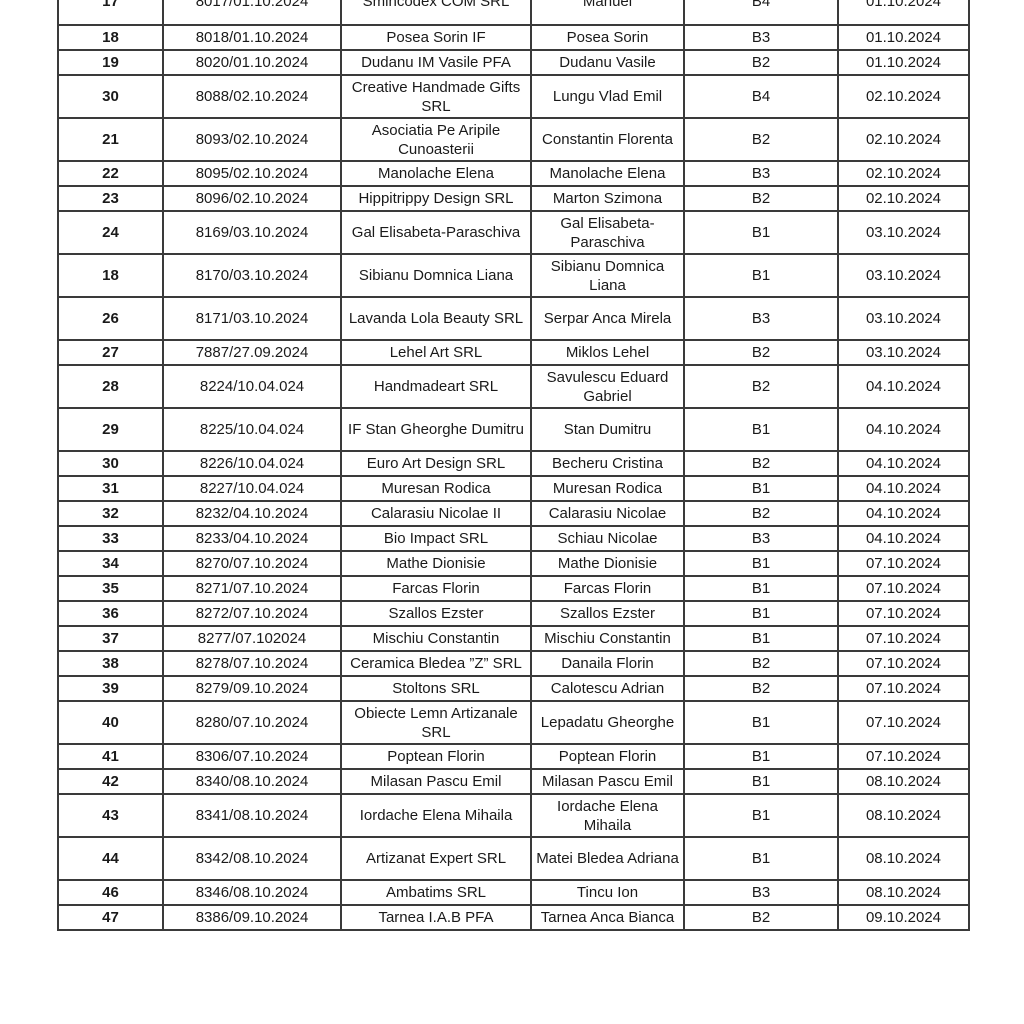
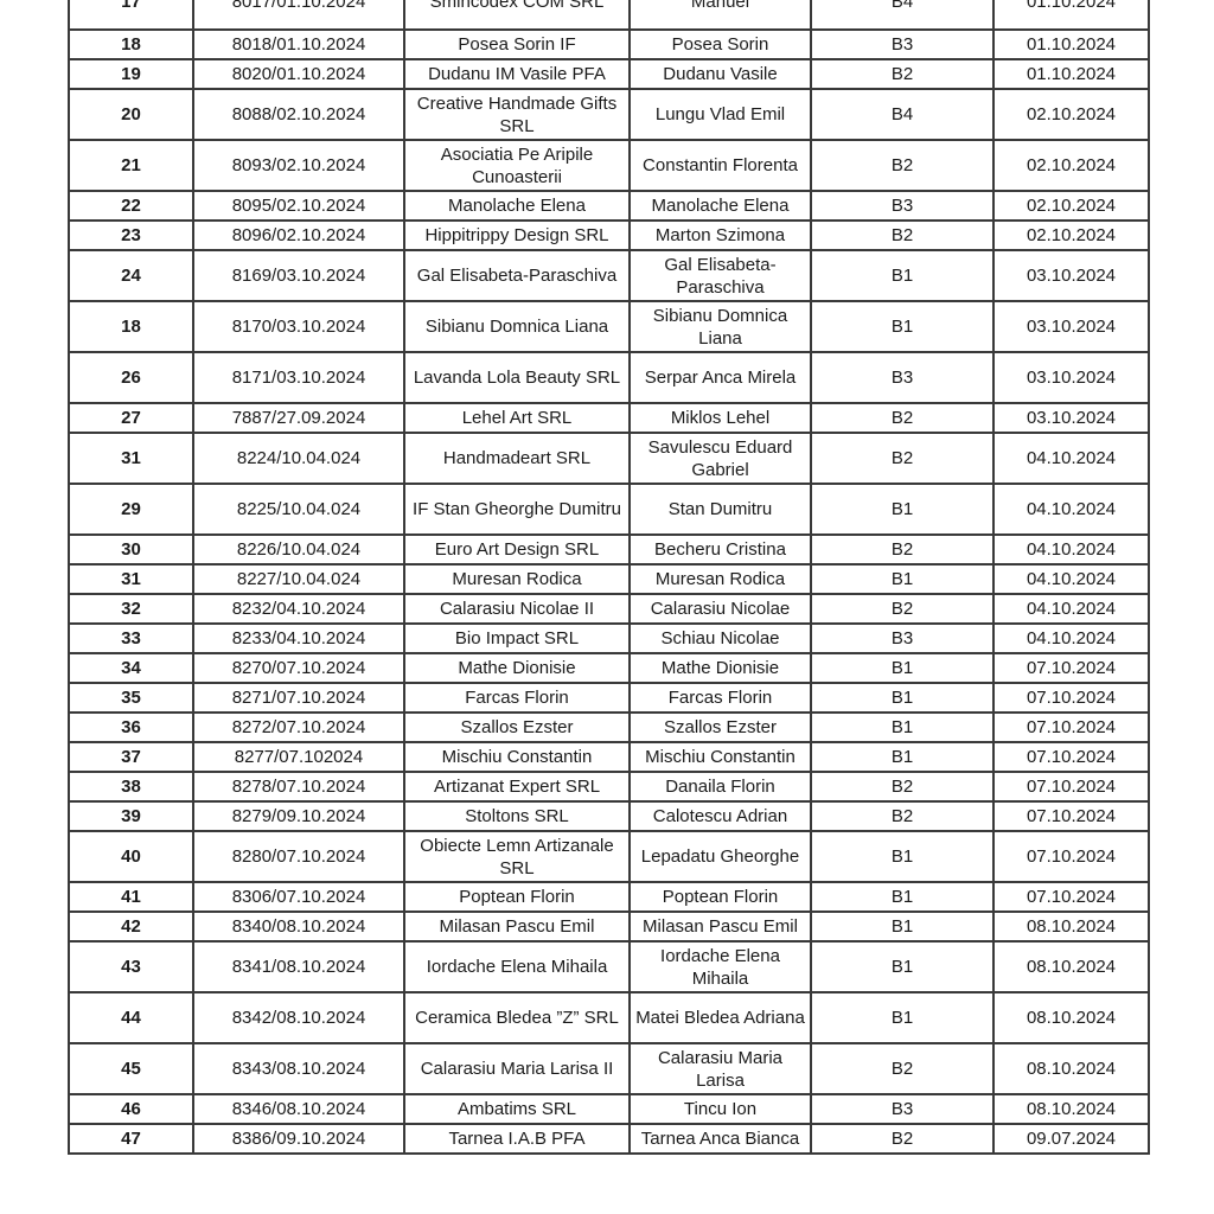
  17	8017/01.10.2024	Smincodex COM SRL	Manuel	B4	01.10.2024
  18	8018/01.10.2024	Posea Sorin IF	Posea Sorin	B3	01.10.2024
  19	8020/01.10.2024	Dudanu IM Vasile PFA	Dudanu Vasile	B2	01.10.2024
- 30	8088/02.10.2024	Creative Handmade Gifts SRL	Lungu Vlad Emil	B4	02.10.2024
+ 20	8088/02.10.2024	Creative Handmade Gifts SRL	Lungu Vlad Emil	B4	02.10.2024
  21	8093/02.10.2024	Asociatia Pe Aripile Cunoasterii	Constantin Florenta	B2	02.10.2024
  22	8095/02.10.2024	Manolache Elena	Manolache Elena	B3	02.10.2024
  23	8096/02.10.2024	Hippitrippy Design SRL	Marton Szimona	B2	02.10.2024
  24	8169/03.10.2024	Gal Elisabeta-Paraschiva	Gal Elisabeta-Paraschiva	B1	03.10.2024
  18	8170/03.10.2024	Sibianu Domnica Liana	Sibianu Domnica Liana	B1	03.10.2024
  26	8171/03.10.2024	Lavanda Lola Beauty SRL	Serpar Anca Mirela	B3	03.10.2024
  27	7887/27.09.2024	Lehel Art SRL	Miklos Lehel	B2	03.10.2024
- 28	8224/10.04.024	Handmadeart SRL	Savulescu Eduard Gabriel	B2	04.10.2024
+ 31	8224/10.04.024	Handmadeart SRL	Savulescu Eduard Gabriel	B2	04.10.2024
  29	8225/10.04.024	IF Stan Gheorghe Dumitru	Stan Dumitru	B1	04.10.2024
  30	8226/10.04.024	Euro Art Design SRL	Becheru Cristina	B2	04.10.2024
  31	8227/10.04.024	Muresan Rodica	Muresan Rodica	B1	04.10.2024
  32	8232/04.10.2024	Calarasiu Nicolae II	Calarasiu Nicolae	B2	04.10.2024
  33	8233/04.10.2024	Bio Impact SRL	Schiau Nicolae	B3	04.10.2024
  34	8270/07.10.2024	Mathe Dionisie	Mathe Dionisie	B1	07.10.2024
  35	8271/07.10.2024	Farcas Florin	Farcas Florin	B1	07.10.2024
  36	8272/07.10.2024	Szallos Ezster	Szallos Ezster	B1	07.10.2024
  37	8277/07.102024	Mischiu Constantin	Mischiu Constantin	B1	07.10.2024
- 38	8278/07.10.2024	Ceramica Bledea ”Z” SRL	Danaila Florin	B2	07.10.2024
+ 38	8278/07.10.2024	Artizanat Expert SRL	Danaila Florin	B2	07.10.2024
  39	8279/09.10.2024	Stoltons SRL	Calotescu Adrian	B2	07.10.2024
  40	8280/07.10.2024	Obiecte Lemn Artizanale SRL	Lepadatu Gheorghe	B1	07.10.2024
  41	8306/07.10.2024	Poptean Florin	Poptean Florin	B1	07.10.2024
  42	8340/08.10.2024	Milasan Pascu Emil	Milasan Pascu Emil	B1	08.10.2024
  43	8341/08.10.2024	Iordache Elena Mihaila	Iordache Elena Mihaila	B1	08.10.2024
- 44	8342/08.10.2024	Artizanat Expert SRL	Matei Bledea Adriana	B1	08.10.2024
+ 44	8342/08.10.2024	Ceramica Bledea ”Z” SRL	Matei Bledea Adriana	B1	08.10.2024
+ 45	8343/08.10.2024	Calarasiu Maria Larisa II	Calarasiu Maria Larisa	B2	08.10.2024
  46	8346/08.10.2024	Ambatims SRL	Tincu Ion	B3	08.10.2024
- 47	8386/09.10.2024	Tarnea I.A.B PFA	Tarnea Anca Bianca	B2	09.10.2024
+ 47	8386/09.10.2024	Tarnea I.A.B PFA	Tarnea Anca Bianca	B2	09.07.2024
